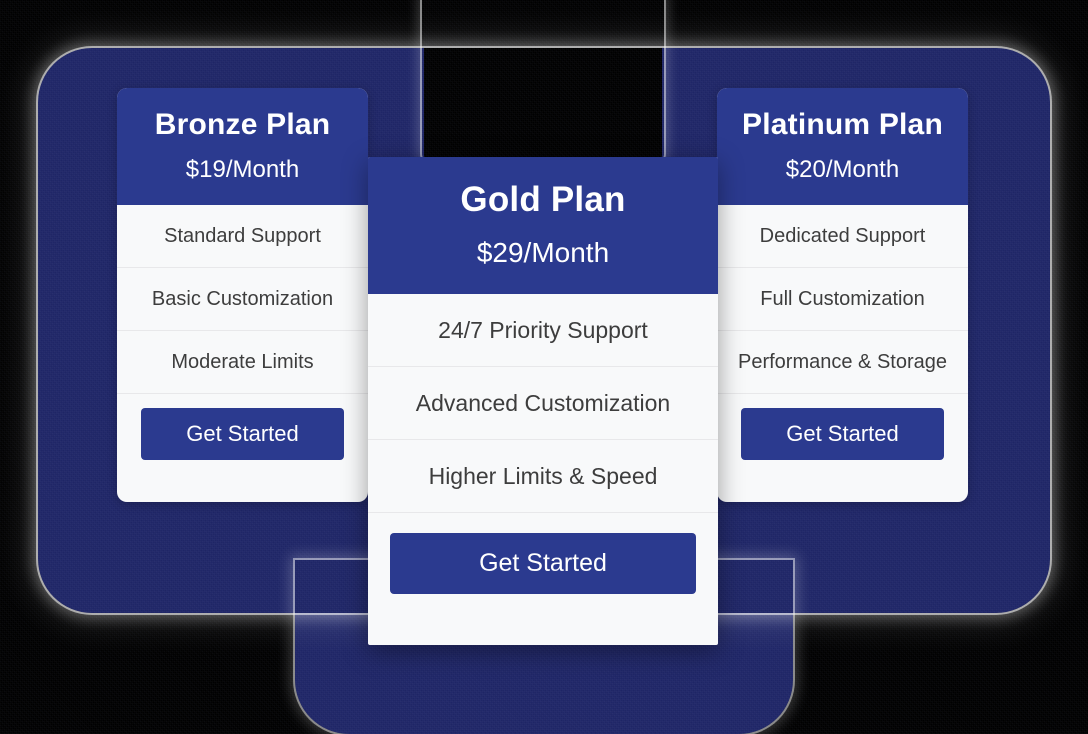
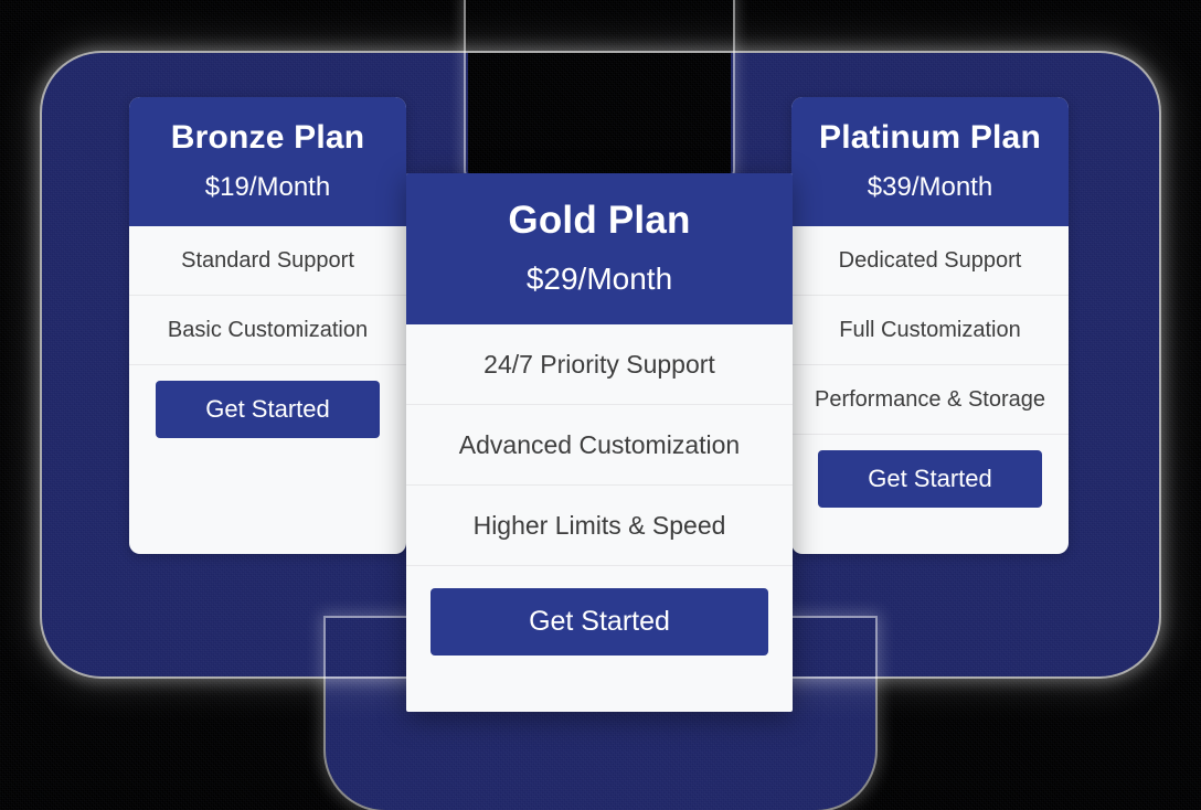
  Bronze Plan
  $19/Month
  Standard Support
  Basic Customization
- Moderate Limits
  Get Started
  Platinum Plan
- $20/Month
+ $39/Month
  Dedicated Support
  Full Customization
  Performance & Storage
  Get Started
  Gold Plan
  $29/Month
  24/7 Priority Support
  Advanced Customization
  Higher Limits & Speed
  Get Started
